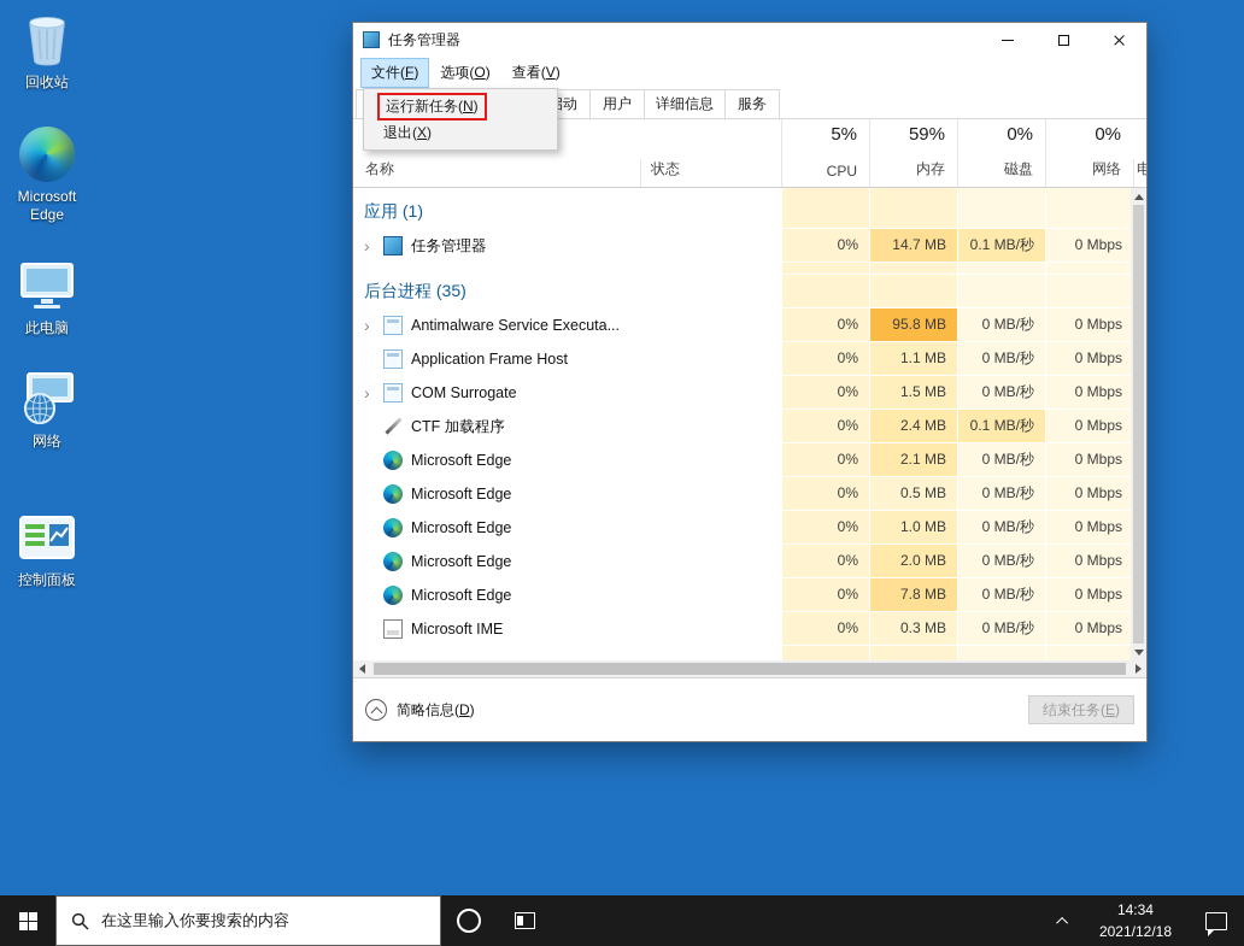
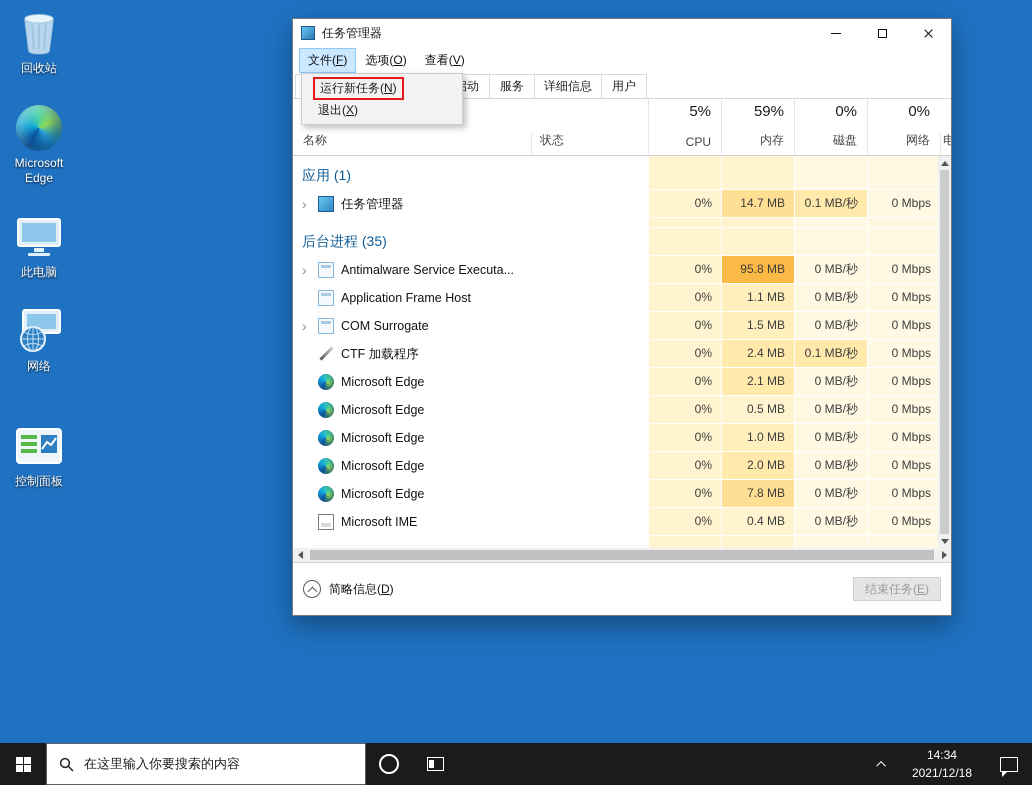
  回收站
  Microsoft Edge
  此电脑
  网络
  控制面板
  任务管理器
  文件(F)
  选项(O)
  查看(V)
- 用户
+ 服务
  详细信息
- 服务
+ 用户
  名称
  状态
  5%
  CPU
  59%
  内存
  0%
  磁盘
  0%
  网络
  电
  应用 (1)
  ›
  任务管理器
  0%
  14.7 MB
  0.1 MB/秒
  0 Mbps
  后台进程 (35)
  ›
  Antimalware Service Executa...
  0%
  95.8 MB
  0 MB/秒
  0 Mbps
  Application Frame Host
  0%
  1.1 MB
  0 MB/秒
  0 Mbps
  ›
  COM Surrogate
  0%
  1.5 MB
  0 MB/秒
  0 Mbps
  CTF 加载程序
  0%
  2.4 MB
  0.1 MB/秒
  0 Mbps
  Microsoft Edge
  0%
  2.1 MB
  0 MB/秒
  0 Mbps
  Microsoft Edge
  0%
  0.5 MB
  0 MB/秒
  0 Mbps
  Microsoft Edge
  0%
  1.0 MB
  0 MB/秒
  0 Mbps
  Microsoft Edge
  0%
  2.0 MB
  0 MB/秒
  0 Mbps
  Microsoft Edge
  0%
  7.8 MB
  0 MB/秒
  0 Mbps
  Microsoft IME
  0%
- 0.3 MB
+ 0.4 MB
  0 MB/秒
  0 Mbps
  简略信息(D)
  结束任务(
  E
  )
  运行新任务(N)
  退出(X)
  在这里输入你要搜索的内容
  14:34
  2021/12/18
